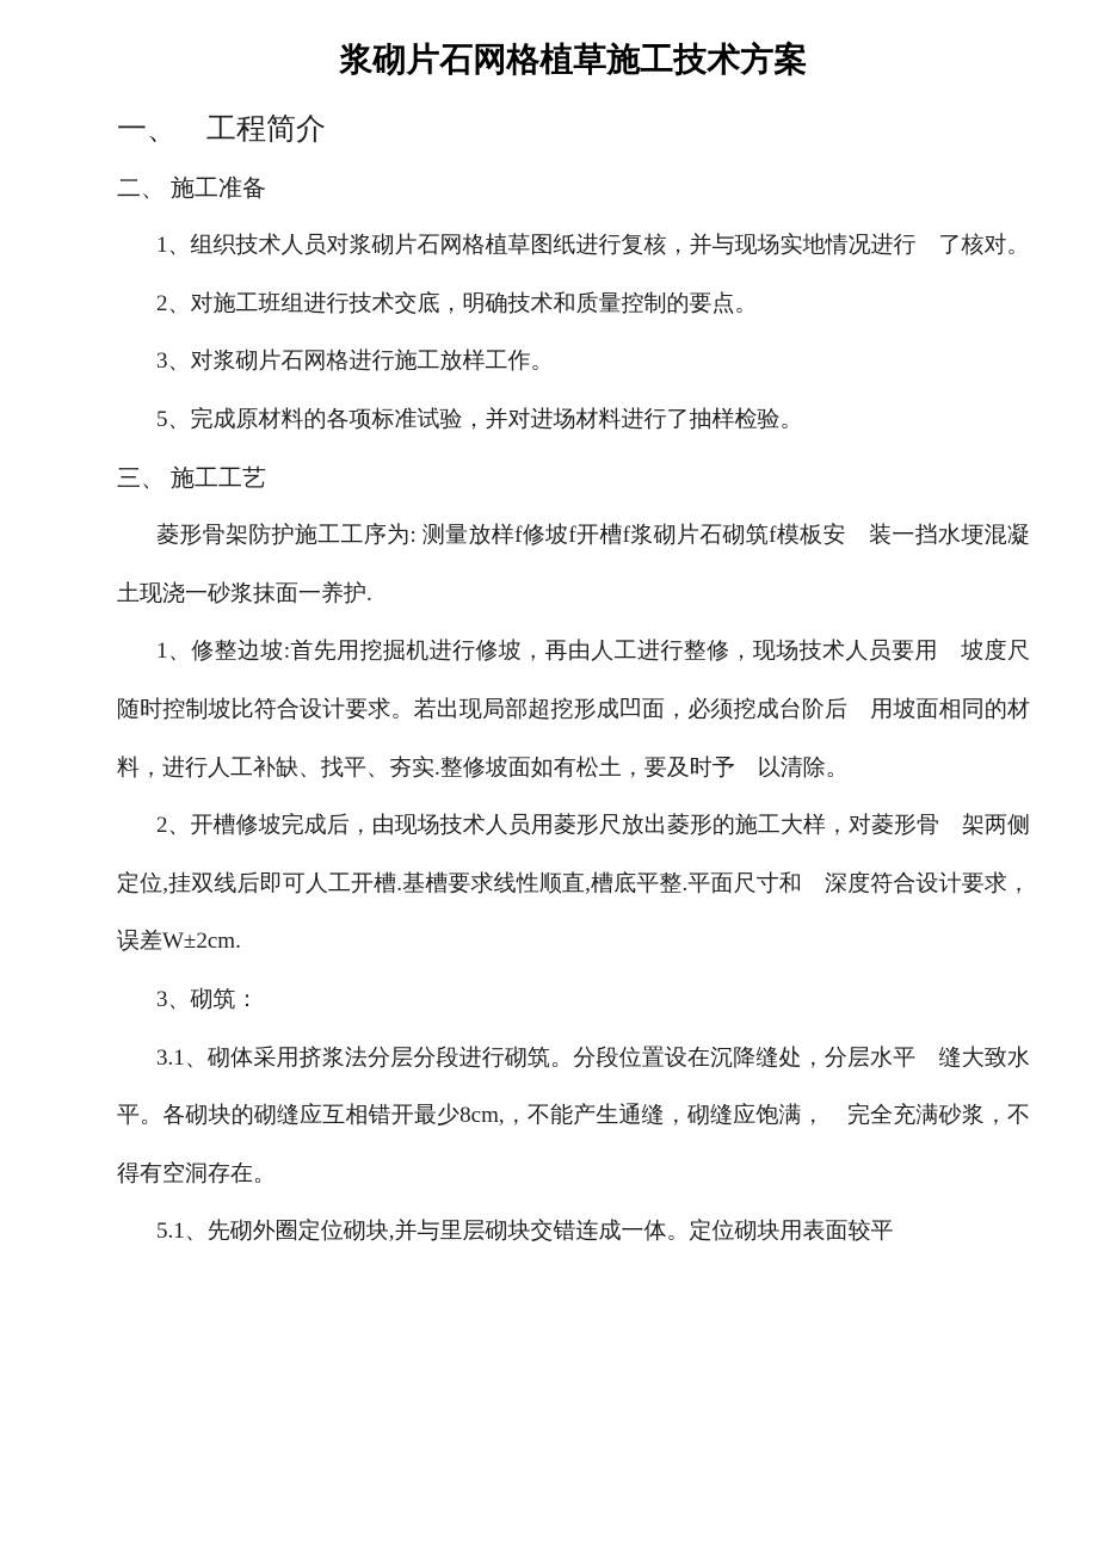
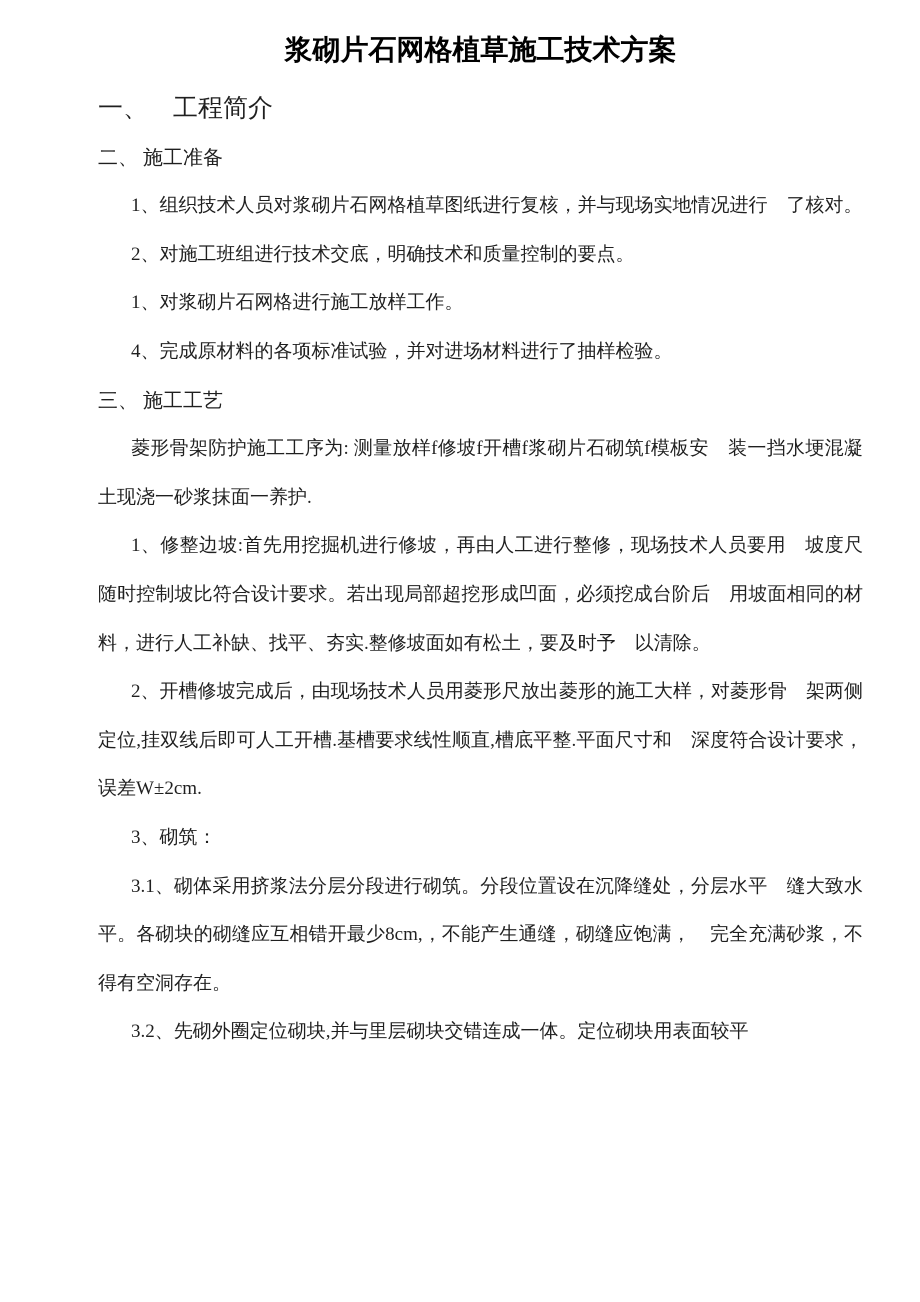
  浆砌片石网格植草施工技术方案
  一、 工程简介
  二、 施工准备
  1、组织技术人员对浆砌片石网格植草图纸进行复核，并与现场实地情况进行 了核对。
  2、对施工班组进行技术交底，明确技术和质量控制的要点。
- 3、对浆砌片石网格进行施工放样工作。
+ 1、对浆砌片石网格进行施工放样工作。
- 5、完成原材料的各项标准试验，并对进场材料进行了抽样检验。
+ 4、完成原材料的各项标准试验，并对进场材料进行了抽样检验。
  三、 施工工艺
  菱形骨架防护施工工序为: 测量放样f修坡f开槽f浆砌片石砌筑f模板安 装一挡水埂混凝土现浇一砂浆抹面一养护.
  1、修整边坡:首先用挖掘机进行修坡，再由人工进行整修，现场技术人员要用 坡度尺随时控制坡比符合设计要求。若出现局部超挖形成凹面，必须挖成台阶后 用坡面相同的材料，进行人工补缺、找平、夯实.整修坡面如有松土，要及时予 以清除。
  2、开槽修坡完成后，由现场技术人员用菱形尺放出菱形的施工大样，对菱形骨 架两侧定位,挂双线后即可人工开槽.基槽要求线性顺直,槽底平整.平面尺寸和 深度符合设计要求，误差W±2cm.
  3、砌筑：
  3.1、砌体采用挤浆法分层分段进行砌筑。分段位置设在沉降缝处，分层水平 缝大致水平。各砌块的砌缝应互相错开最少8cm,，不能产生通缝，砌缝应饱满， 完全充满砂浆，不得有空洞存在。
- 5.1、先砌外圈定位砌块,并与里层砌块交错连成一体。定位砌块用表面较平
+ 3.2、先砌外圈定位砌块,并与里层砌块交错连成一体。定位砌块用表面较平
